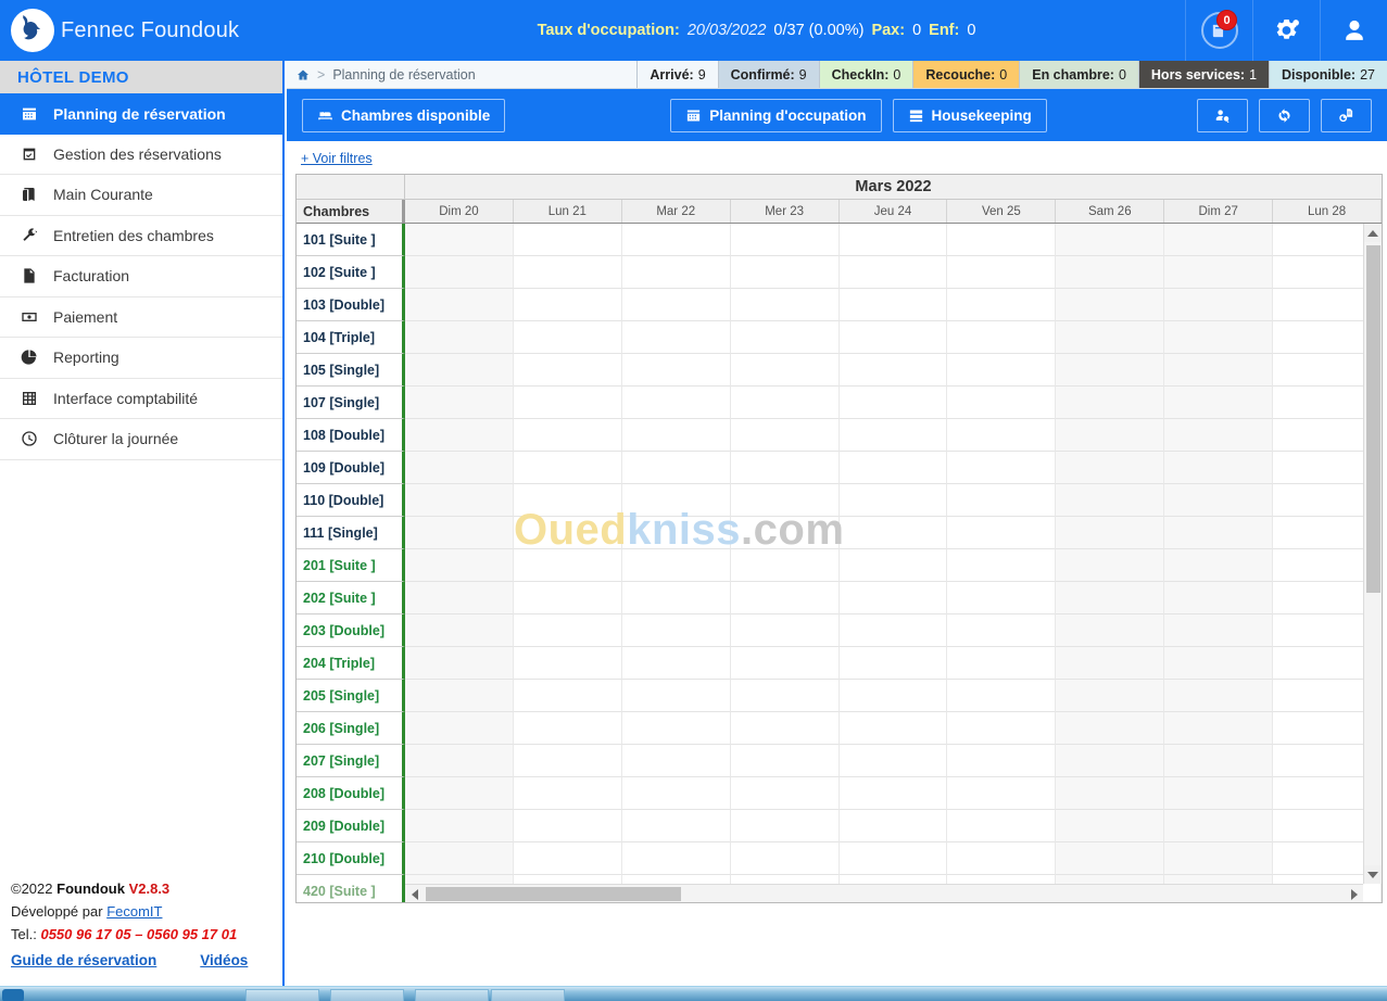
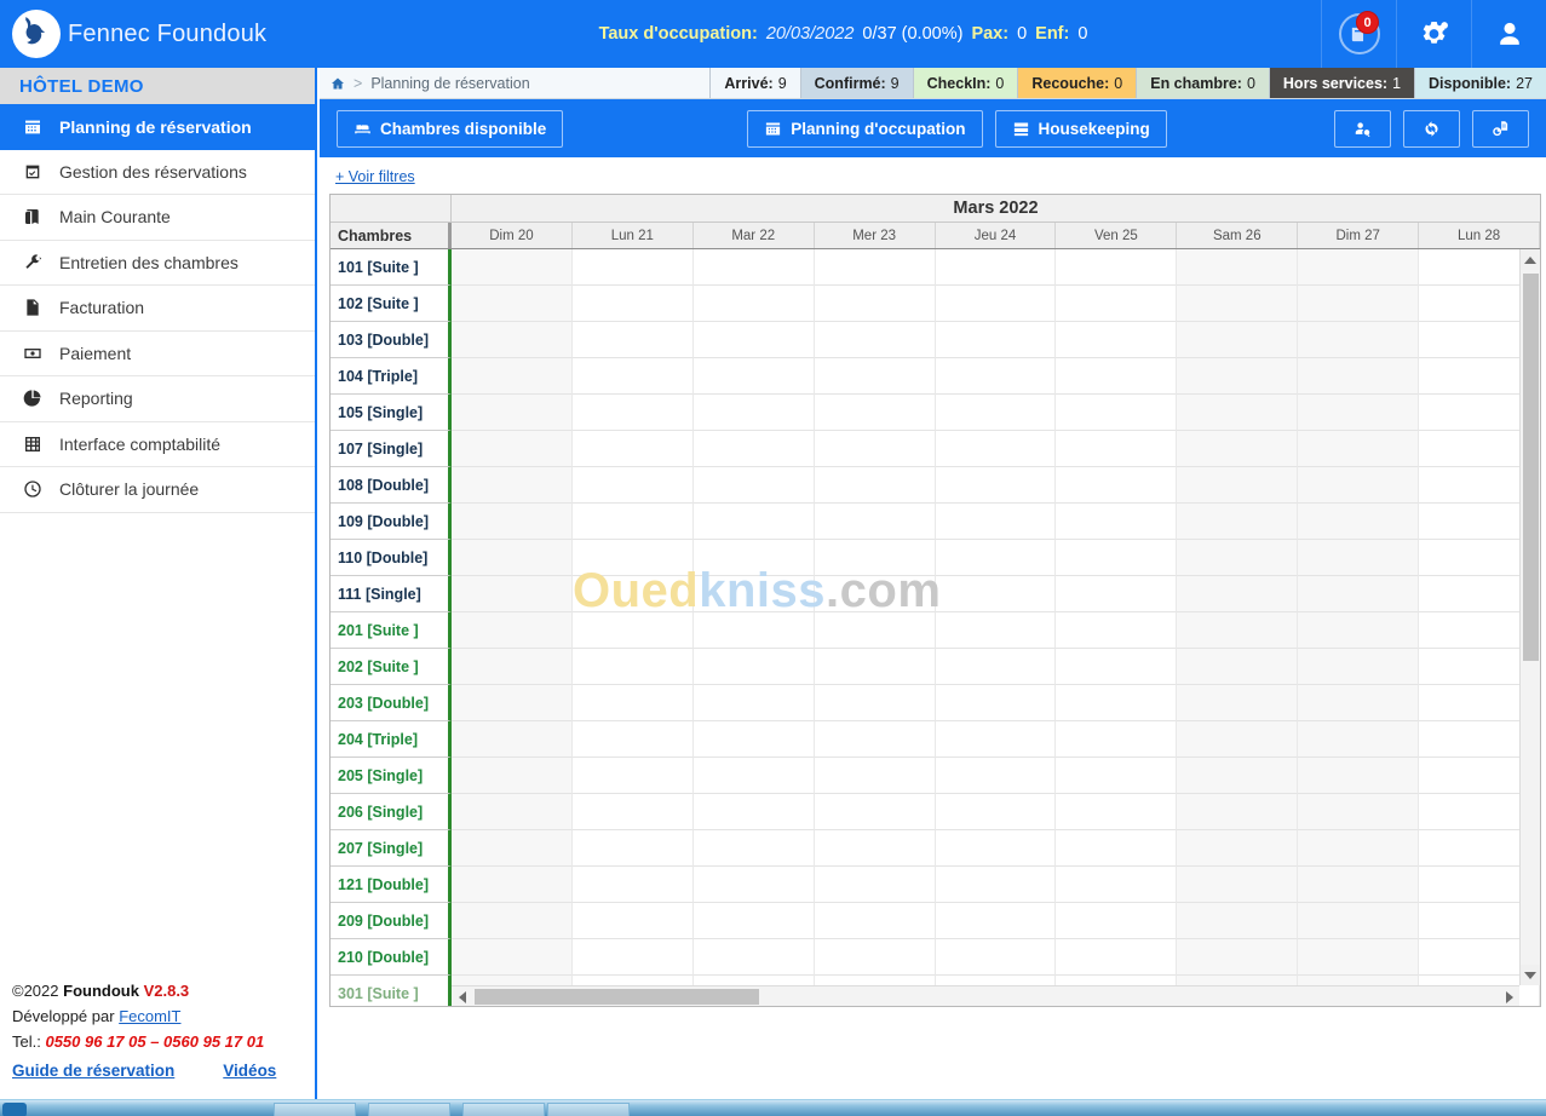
  Fennec Foundouk
  Taux d'occupation:
  20/03/2022
  0/37 (0.00%)
  Pax:
  0
  Enf:
  0
  0
  HÔTEL DEMO
  Planning de réservation
  Gestion des réservations
  Main Courante
  Entretien des chambres
  Facturation
  Paiement
  Reporting
  Interface comptabilité
  Clôturer la journée
  ©2022 Foundouk V2.8.3
  Développé par FecomIT
  Tel.: 0550 96 17 05 – 0560 95 17 01
  Guide de réservation
  Vidéos
  >
  Planning de réservation
  Arrivé:
  9
  Confirmé:
  9
  CheckIn:
  0
  Recouche:
  0
  En chambre:
  0
  Hors services:
  1
  Disponible:
  27
  Chambres disponible
  Planning d'occupation
  Housekeeping
  + Voir filtres
  Mars 2022
  Chambres
  Dim 20
  Lun 21
  Mar 22
  Mer 23
  Jeu 24
  Ven 25
  Sam 26
  Dim 27
  Lun 28
  101 [Suite ]
  102 [Suite ]
  103 [Double]
  104 [Triple]
  105 [Single]
  107 [Single]
  108 [Double]
  109 [Double]
  110 [Double]
  111 [Single]
  201 [Suite ]
  202 [Suite ]
  203 [Double]
  204 [Triple]
  205 [Single]
  206 [Single]
  207 [Single]
- 208 [Double]
+ 121 [Double]
  209 [Double]
  210 [Double]
- 420 [Suite ]
+ 301 [Suite ]
  Ouedkniss.com
